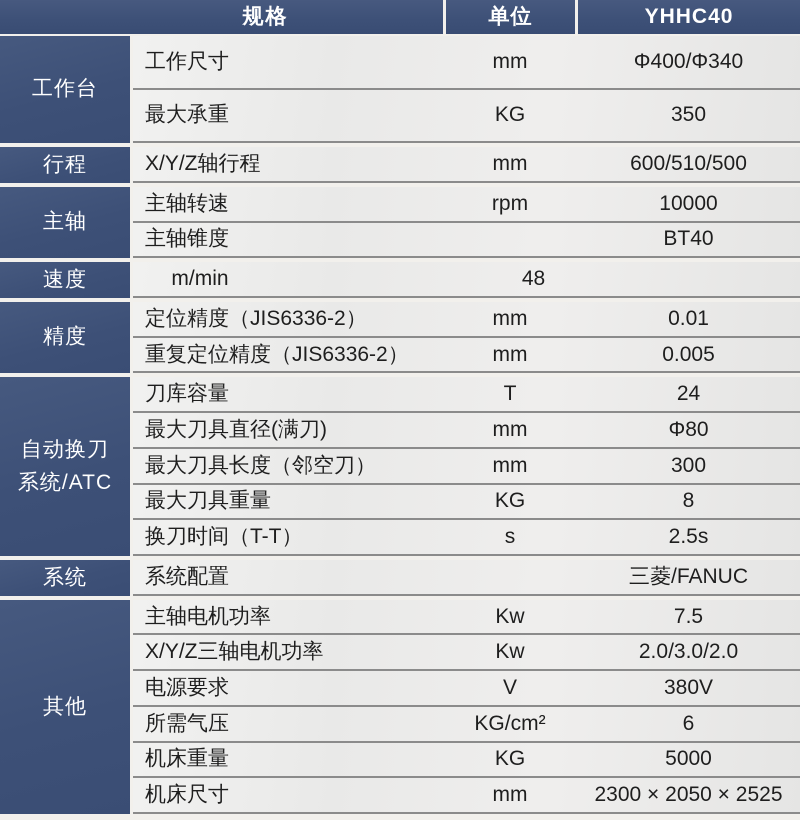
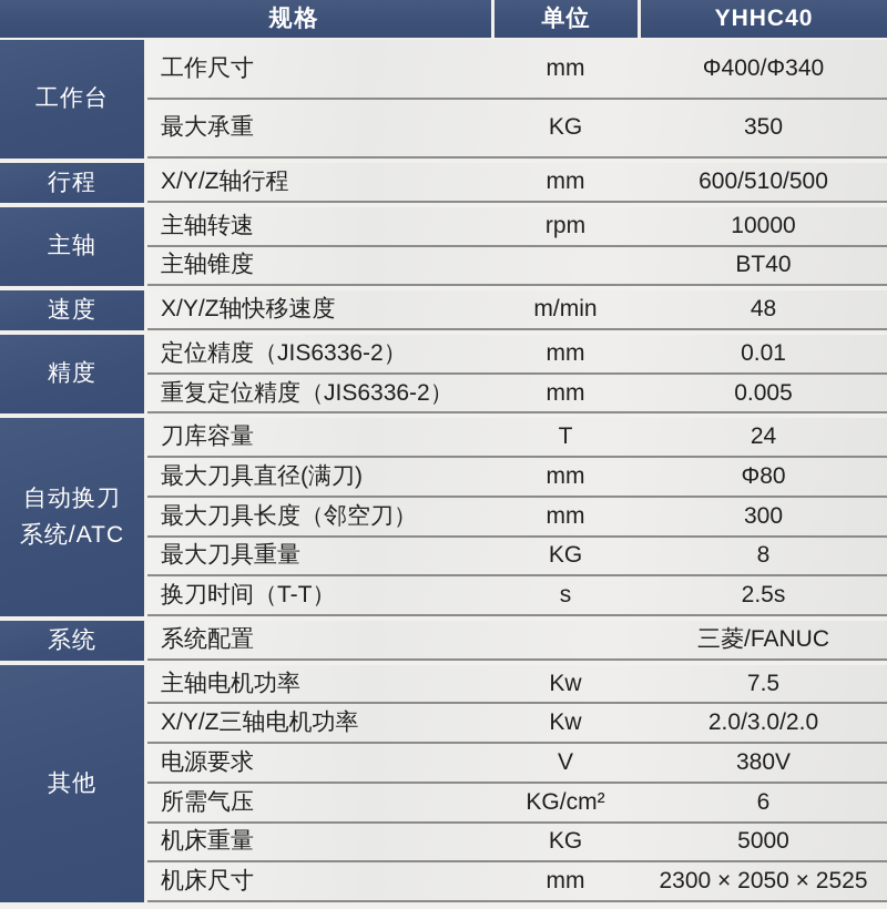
  规格
  单位
  YHHC40
  工作台
  工作尺寸
  mm
  Φ400/Φ340
  最大承重
  KG
  350
  行程
  X/Y/Z轴行程
  mm
  600/510/500
  主轴
  主轴转速
  rpm
  10000
  主轴锥度
  BT40
  速度
+ X/Y/Z轴快移速度
  m/min
  48
  精度
  定位精度（JIS6336-2）
  mm
  0.01
  重复定位精度（JIS6336-2）
  mm
  0.005
  自动换刀
  系统/ATC
  刀库容量
  T
  24
  最大刀具直径(满刀)
  mm
  Φ80
  最大刀具长度（邻空刀）
  mm
  300
  最大刀具重量
  KG
  8
  换刀时间（T-T）
  s
  2.5s
  系统
  系统配置
  三菱/FANUC
  其他
  主轴电机功率
  Kw
  7.5
  X/Y/Z三轴电机功率
  Kw
  2.0/3.0/2.0
  电源要求
  V
  380V
  所需气压
  KG/cm²
  6
  机床重量
  KG
  5000
  机床尺寸
  mm
  2300 × 2050 × 2525
